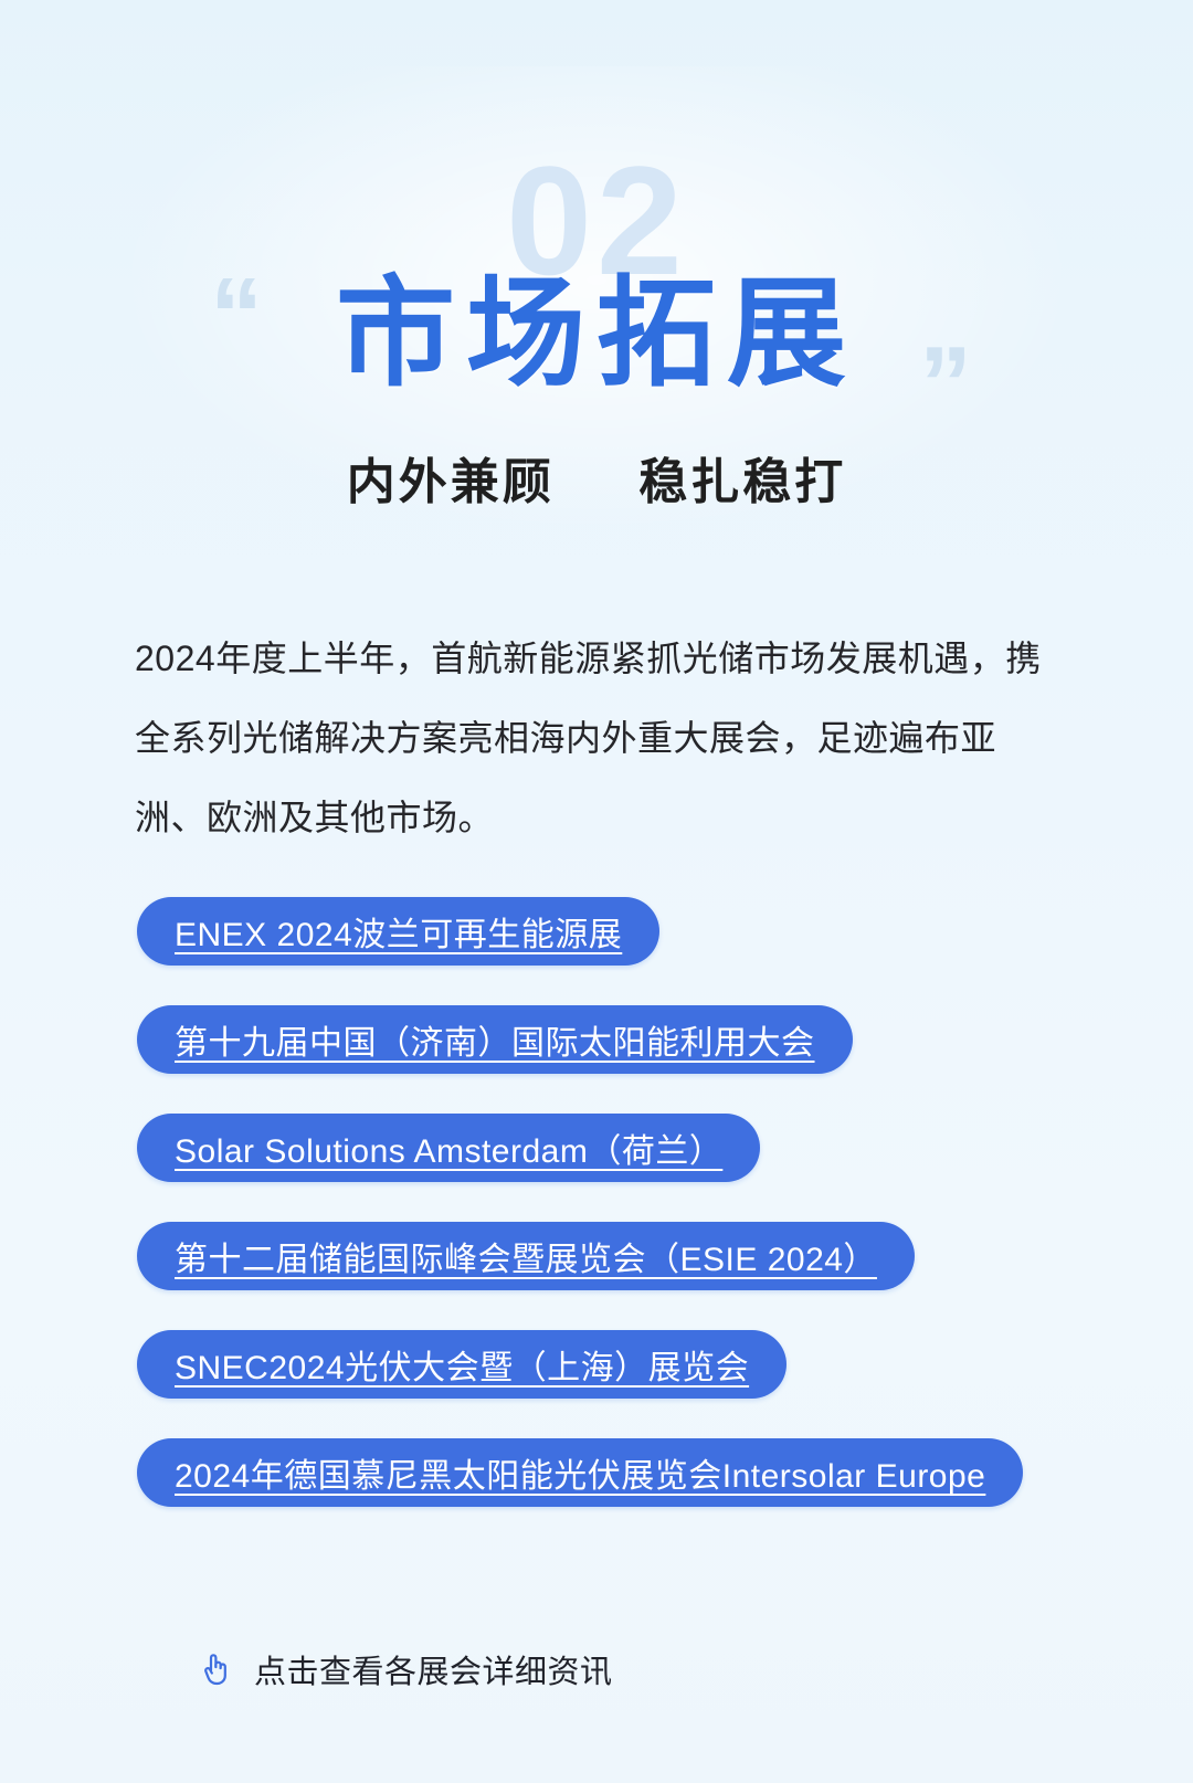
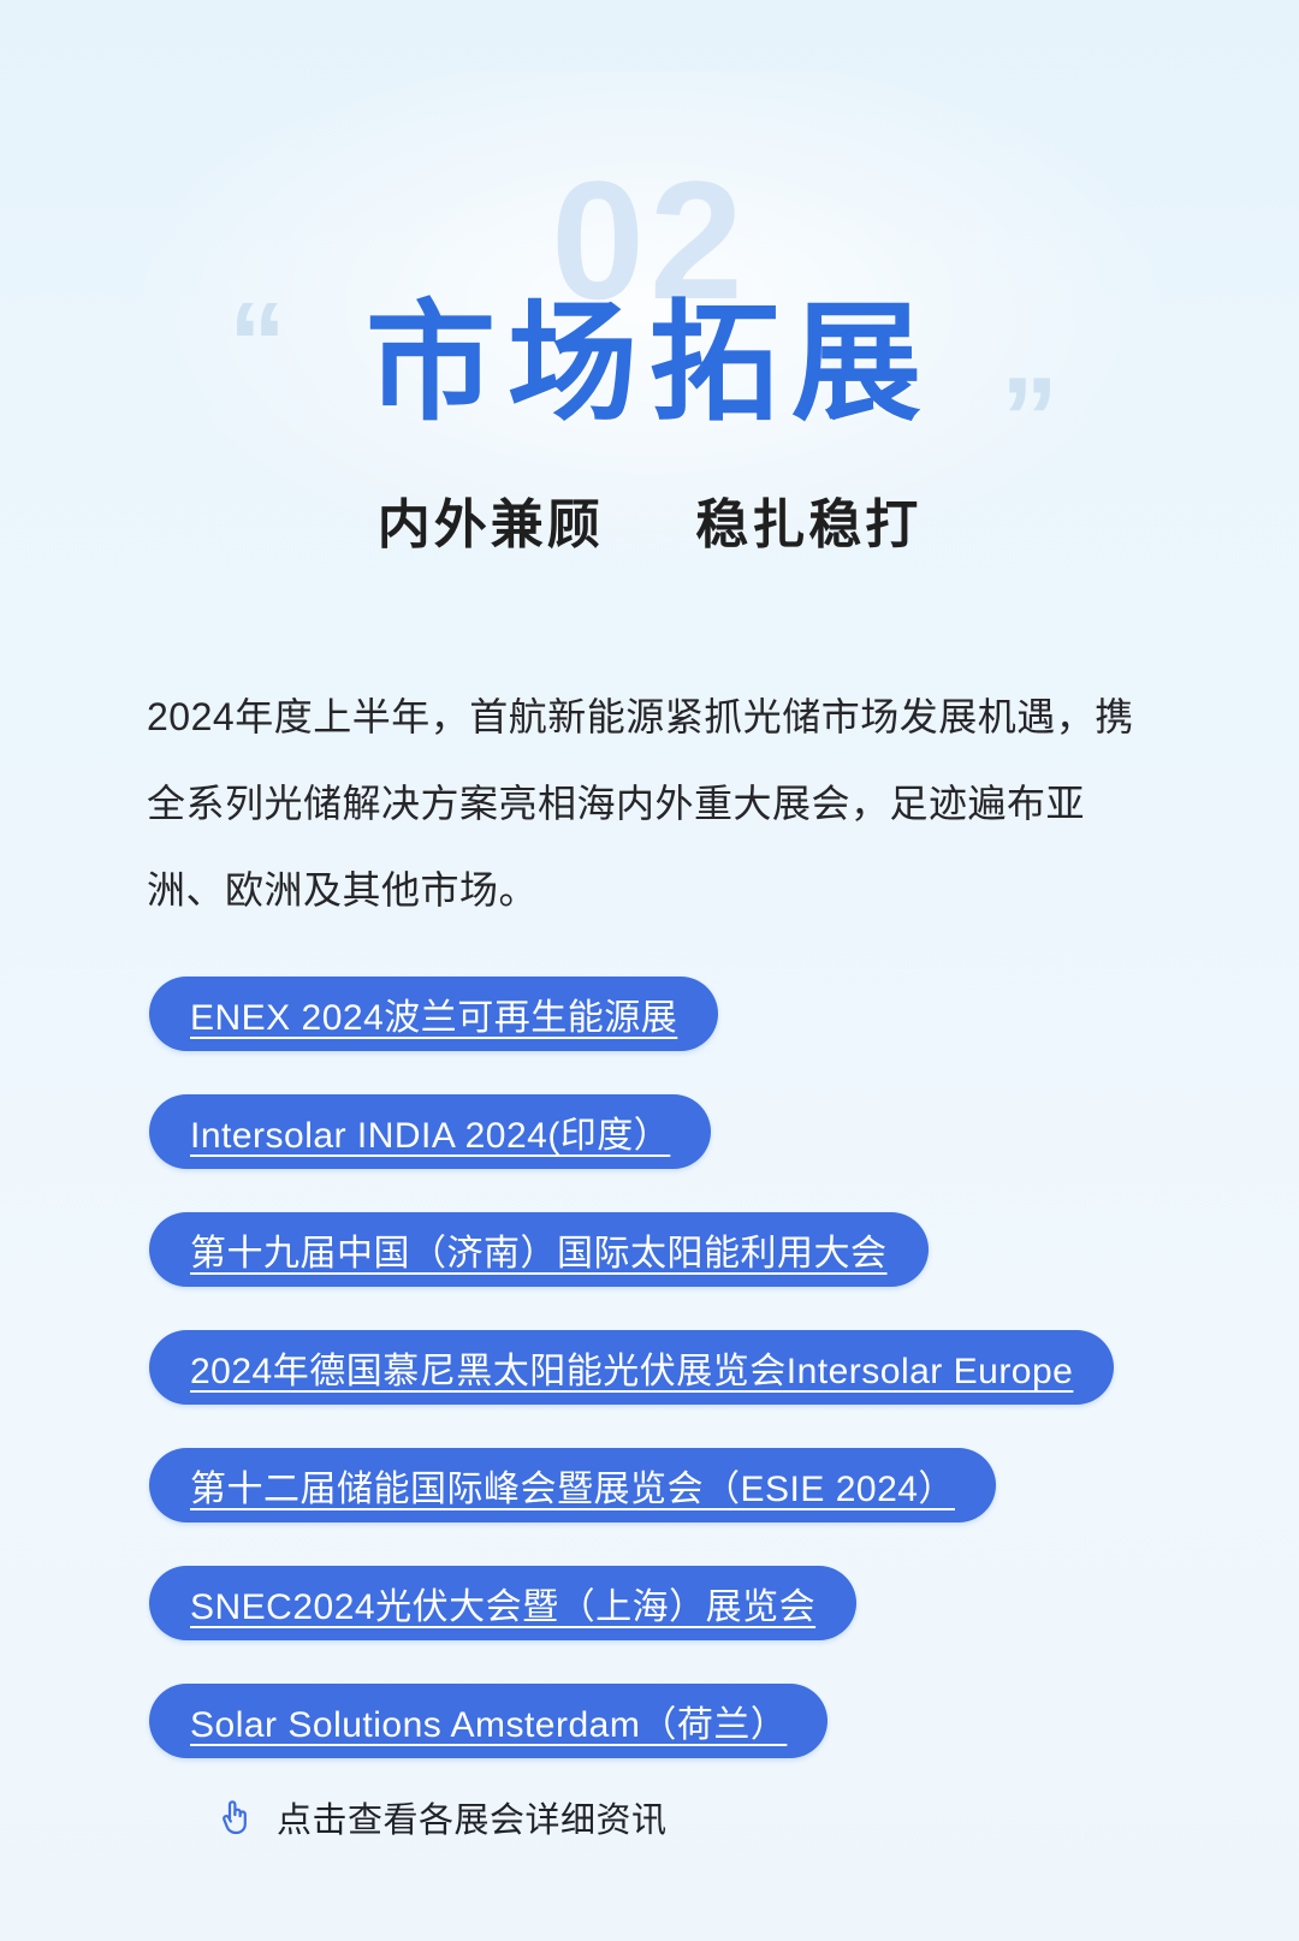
  02
  “
  市场拓展
  ”
  内外兼顾 稳扎稳打
  2024年度上半年，首航新能源紧抓光储市场发展机遇，携全系列光储解决方案亮相海内外重大展会，足迹遍布亚洲、欧洲及其他市场。
  ENEX 2024波兰可再生能源展
+ Intersolar INDIA 2024(印度）
  第十九届中国（济南）国际太阳能利用大会
- Solar Solutions Amsterdam（荷兰）
+ 2024年德国慕尼黑太阳能光伏展览会Intersolar Europe
  第十二届储能国际峰会暨展览会（ESIE 2024）
  SNEC2024光伏大会暨（上海）展览会
- 2024年德国慕尼黑太阳能光伏展览会Intersolar Europe
+ Solar Solutions Amsterdam（荷兰）
  点击查看各展会详细资讯
